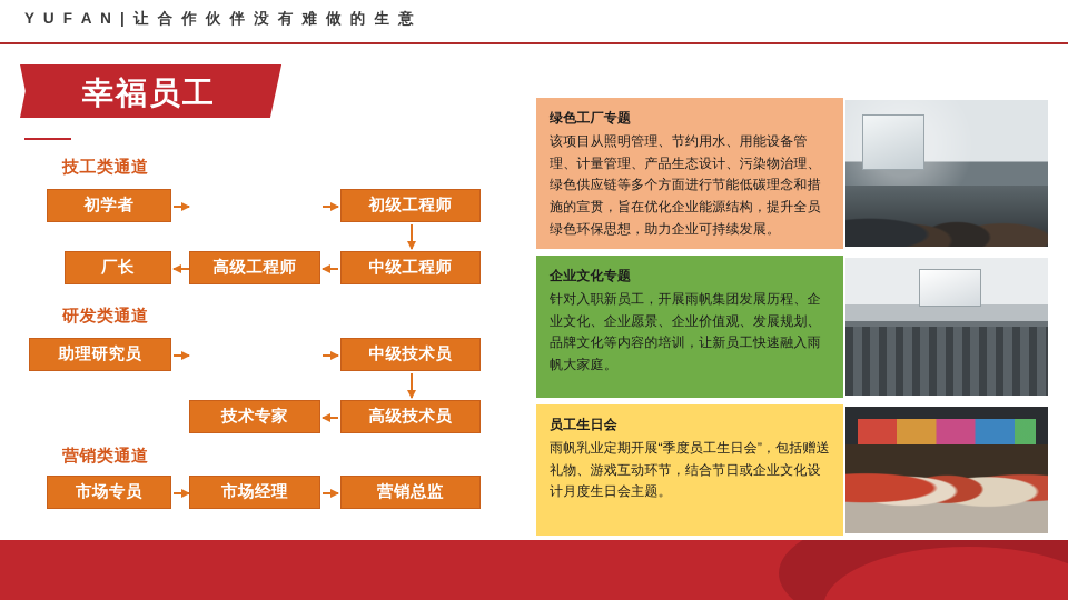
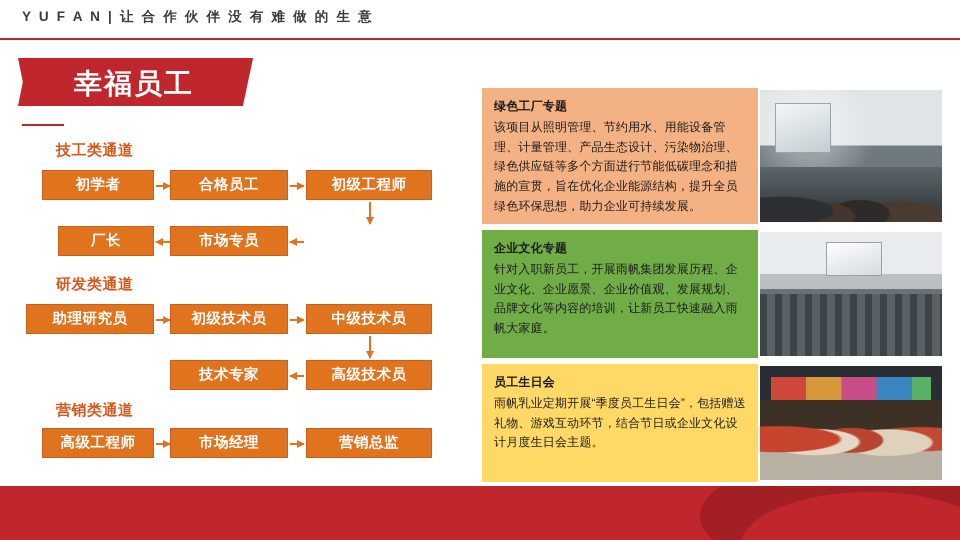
  Y U F A N | 让 合 作 伙 伴 没 有 难 做 的 生 意
  幸福员工
  技工类通道
  初学者
+ 合格员工
  初级工程师
  厂长
- 高级工程师
+ 市场专员
- 中级工程师
  研发类通道
  助理研究员
+ 初级技术员
  中级技术员
  技术专家
  高级技术员
  营销类通道
- 市场专员
+ 高级工程师
  市场经理
  营销总监
  绿色工厂专题
  该项目从照明管理、节约用水、用能设备管理、计量管理、产品生态设计、污染物治理、绿色供应链等多个方面进行节能低碳理念和措施的宣贯，旨在优化企业能源结构，提升全员绿色环保思想，助力企业可持续发展。
  企业文化专题
  针对入职新员工，开展雨帆集团发展历程、企业文化、企业愿景、企业价值观、发展规划、品牌文化等内容的培训，让新员工快速融入雨帆大家庭。
  员工生日会
  雨帆乳业定期开展“季度员工生日会”，包括赠送礼物、游戏互动环节，结合节日或企业文化设计月度生日会主题。
